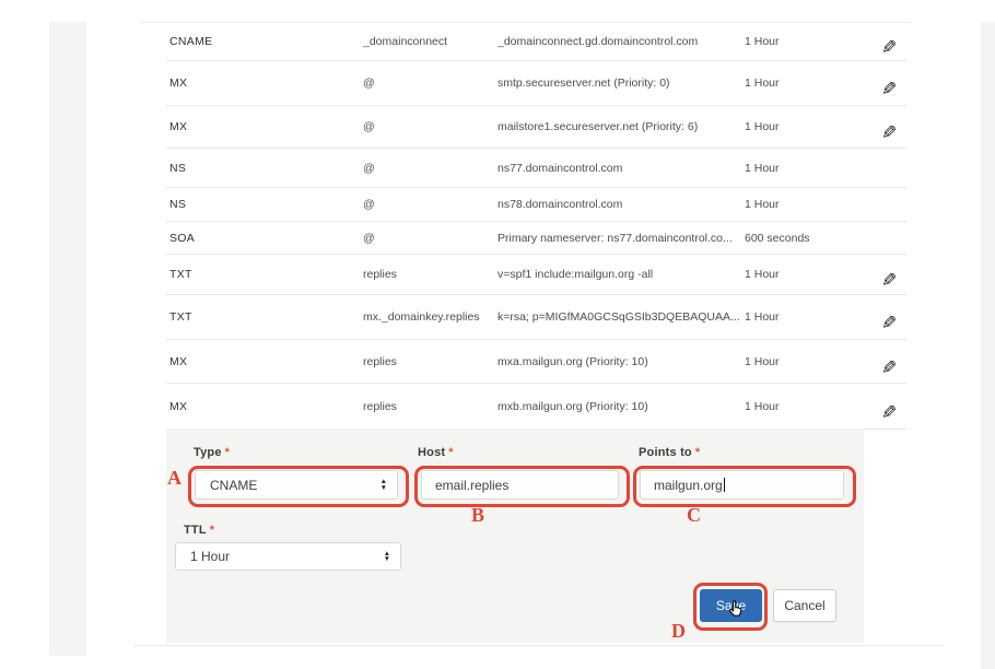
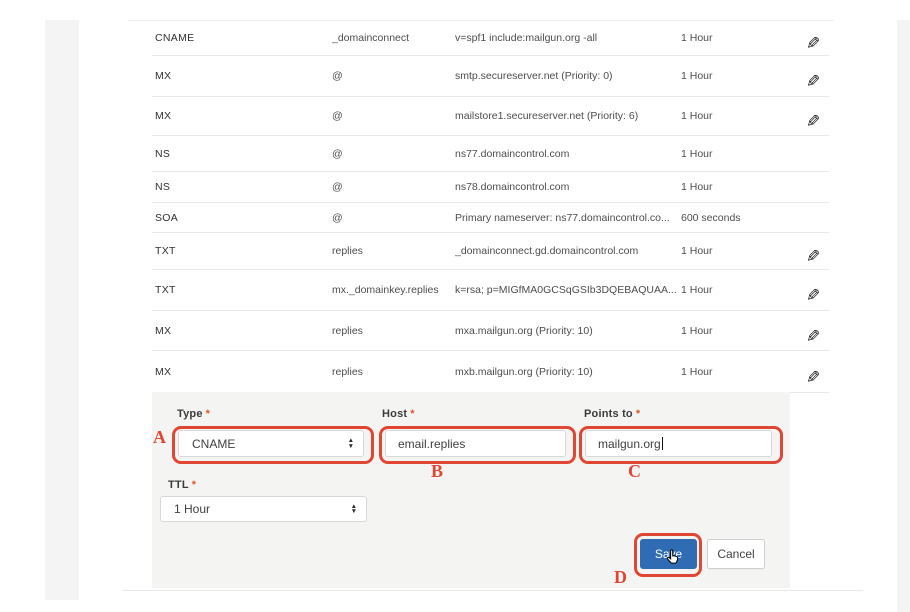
  CNAME
  _domainconnect
- _domainconnect.gd.domaincontrol.com
+ v=spf1 include:mailgun.org -all
  1 Hour
  MX
  @
  smtp.secureserver.net (Priority: 0)
  1 Hour
  MX
  @
  mailstore1.secureserver.net (Priority: 6)
  1 Hour
  NS
  @
  ns77.domaincontrol.com
  1 Hour
  NS
  @
  ns78.domaincontrol.com
  1 Hour
  SOA
  @
  Primary nameserver: ns77.domaincontrol.co...
  600 seconds
  TXT
  replies
- v=spf1 include:mailgun.org -all
+ _domainconnect.gd.domaincontrol.com
  1 Hour
  TXT
  mx._domainkey.replies
  k=rsa; p=MIGfMA0GCSqGSIb3DQEBAQUAA...
  1 Hour
  MX
  replies
  mxa.mailgun.org (Priority: 10)
  1 Hour
  MX
  replies
  mxb.mailgun.org (Priority: 10)
  1 Hour
  Type *
  CNAME
  A
  Host *
  email.replies
  B
  Points to *
  mailgun.org
  C
  TTL *
  1 Hour
  Sae
  Cancel
  D
